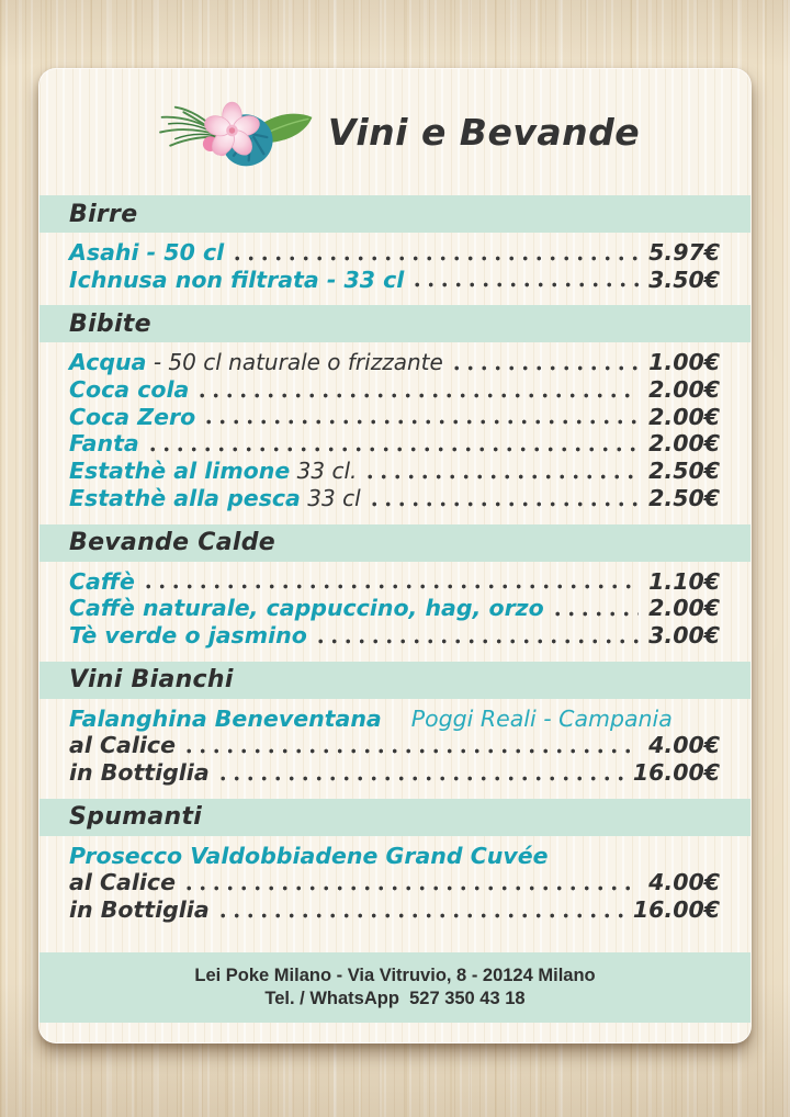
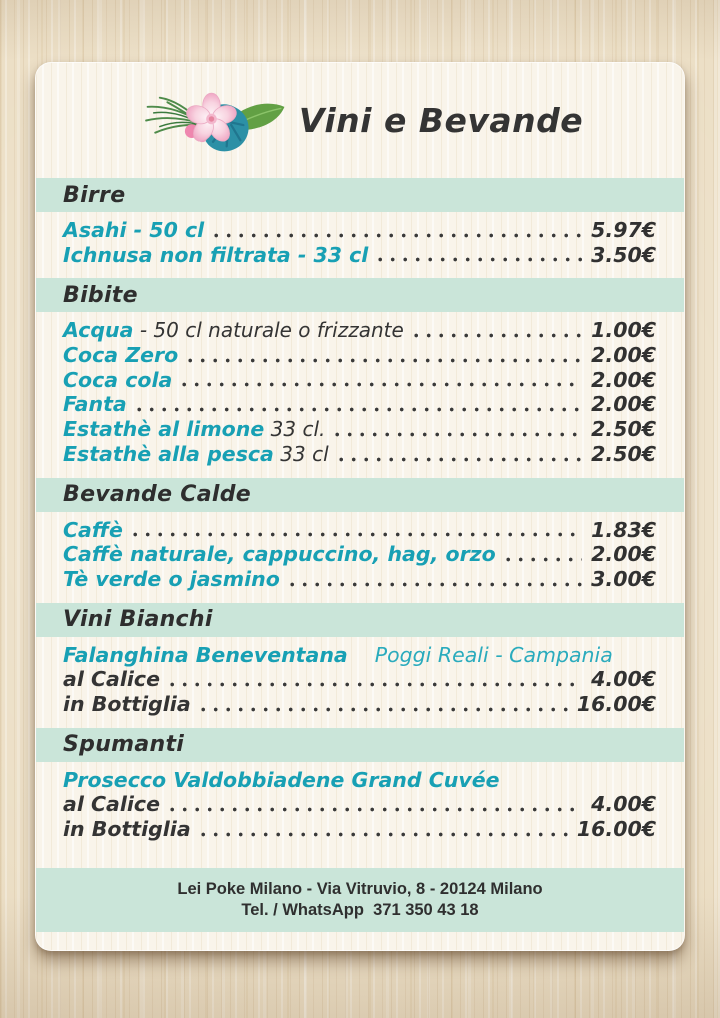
  Vini e Bevande
  Birre
  Asahi - 50 cl
  5.97€
  Ichnusa non filtrata - 33 cl
  3.50€
  Bibite
  Acqua
  - 50 cl naturale o frizzante
  1.00€
- Coca cola
+ Coca Zero
  2.00€
- Coca Zero
+ Coca cola
  2.00€
  Fanta
  2.00€
  Estathè al limone
  33 cl.
  2.50€
  Estathè alla pesca
  33 cl
  2.50€
  Bevande Calde
  Caffè
- 1.10€
+ 1.83€
  Caffè naturale, cappuccino, hag, orzo
  2.00€
  Tè verde o jasmino
  3.00€
  Vini Bianchi
  Falanghina Beneventana
  Poggi Reali - Campania
  al Calice
  4.00€
  in Bottiglia
  16.00€
  Spumanti
  Prosecco Valdobbiadene Grand Cuvée
  al Calice
  4.00€
  in Bottiglia
  16.00€
  Lei Poke Milano - Via Vitruvio, 8 - 20124 Milano
- Tel. / WhatsApp 527 350 43 18
+ Tel. / WhatsApp 371 350 43 18
